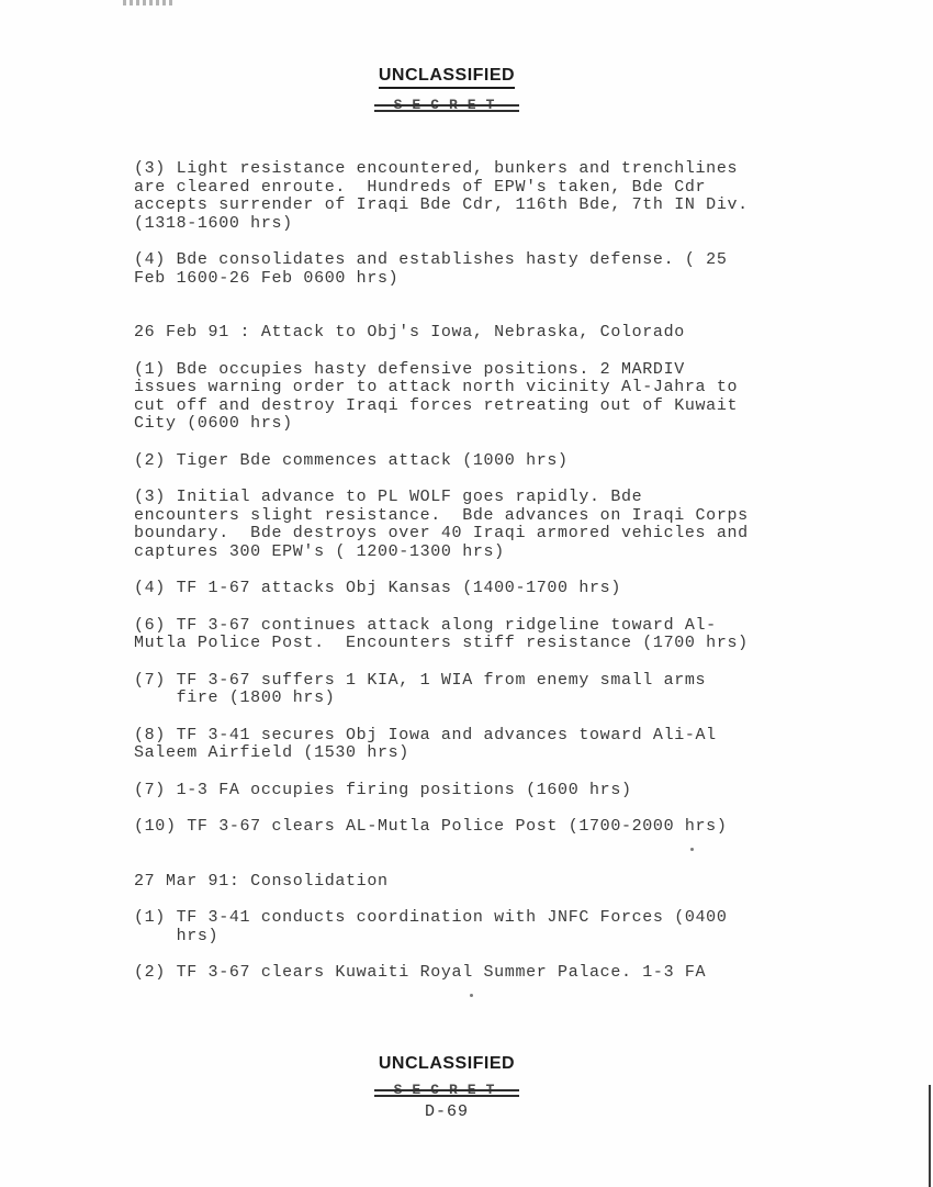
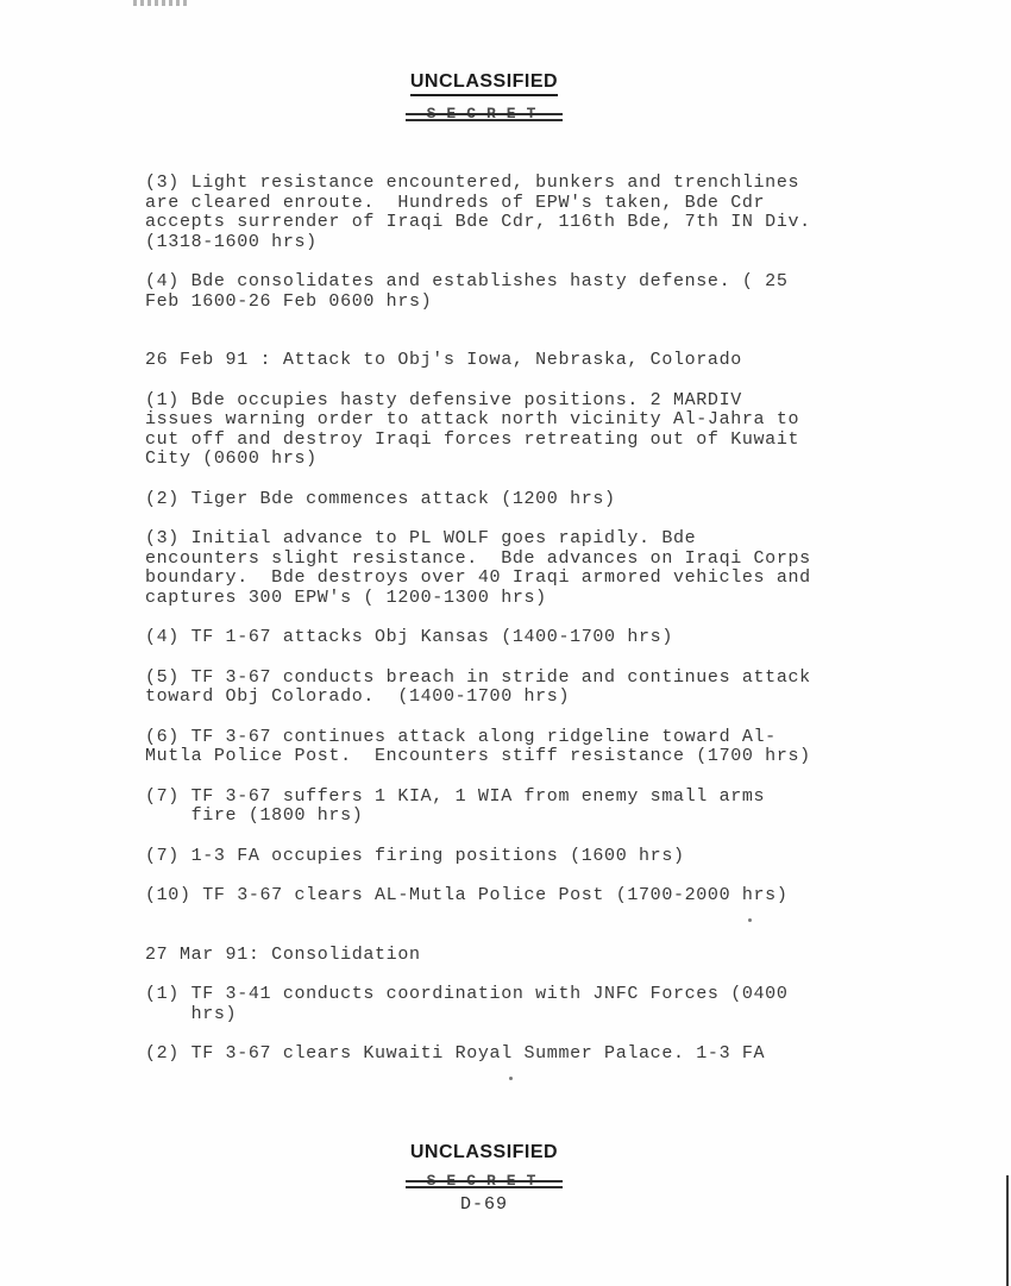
  UNCLASSIFIED
  SECRET
  (3) Light resistance encountered, bunkers and trenchlines
  are cleared enroute. Hundreds of EPW's taken, Bde Cdr
  accepts surrender of Iraqi Bde Cdr, 116th Bde, 7th IN Div.
  (1318-1600 hrs)
  (4) Bde consolidates and establishes hasty defense. ( 25
  Feb 1600-26 Feb 0600 hrs)
  26 Feb 91 : Attack to Obj's Iowa, Nebraska, Colorado
  (1) Bde occupies hasty defensive positions. 2 MARDIV
  issues warning order to attack north vicinity Al-Jahra to
  cut off and destroy Iraqi forces retreating out of Kuwait
  City (0600 hrs)
- (2) Tiger Bde commences attack (1000 hrs)
+ (2) Tiger Bde commences attack (1200 hrs)
  (3) Initial advance to PL WOLF goes rapidly. Bde
  encounters slight resistance. Bde advances on Iraqi Corps
  boundary. Bde destroys over 40 Iraqi armored vehicles and
  captures 300 EPW's ( 1200-1300 hrs)
  (4) TF 1-67 attacks Obj Kansas (1400-1700 hrs)
+ (5) TF 3-67 conducts breach in stride and continues attack
+ toward Obj Colorado. (1400-1700 hrs)
  (6) TF 3-67 continues attack along ridgeline toward Al-
  Mutla Police Post. Encounters stiff resistance (1700 hrs)
  (7) TF 3-67 suffers 1 KIA, 1 WIA from enemy small arms
  fire (1800 hrs)
- (8) TF 3-41 secures Obj Iowa and advances toward Ali-Al
- Saleem Airfield (1530 hrs)
  (7) 1-3 FA occupies firing positions (1600 hrs)
  (10) TF 3-67 clears AL-Mutla Police Post (1700-2000 hrs)
  27 Mar 91: Consolidation
  (1) TF 3-41 conducts coordination with JNFC Forces (0400
  hrs)
  (2) TF 3-67 clears Kuwaiti Royal Summer Palace. 1-3 FA
  UNCLASSIFIED
  SECRET
  D-69
